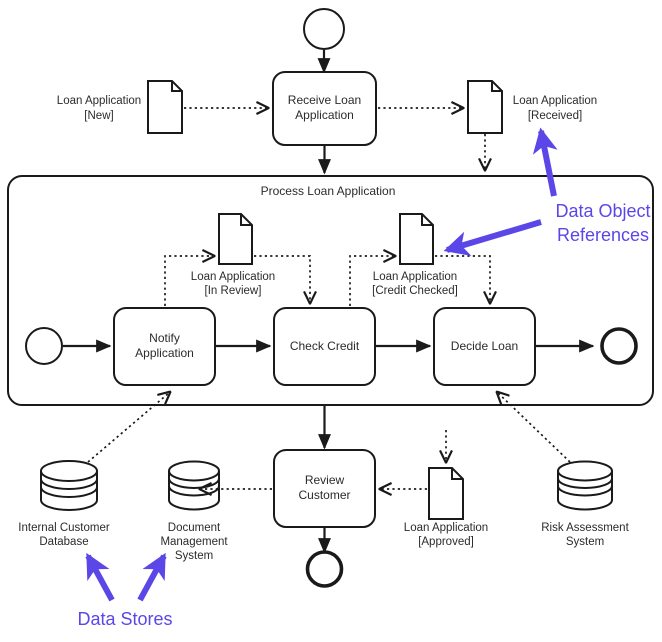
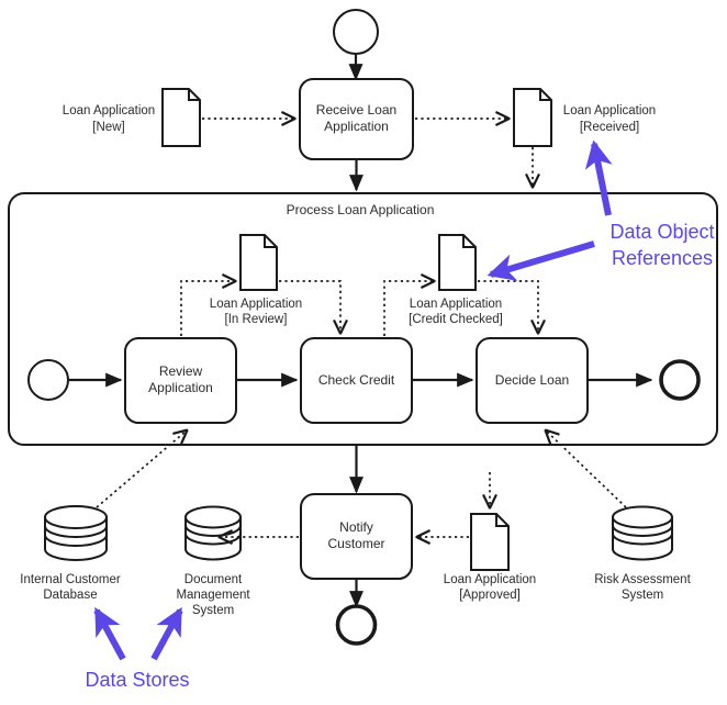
  Receive Loan
  Application
  Loan Application
  [New]
  Loan Application
  [Received]
  Process Loan Application
  Loan Application
  [In Review]
  Loan Application
  [Credit Checked]
- Notify
+ Review
  Application
  Check Credit
  Decide Loan
- Review
+ Notify
  Customer
  Internal Customer
  Database
  Document
  Management
  System
  Risk Assessment
  System
  Loan Application
  [Approved]
  Data Object
  References
  Data Stores
